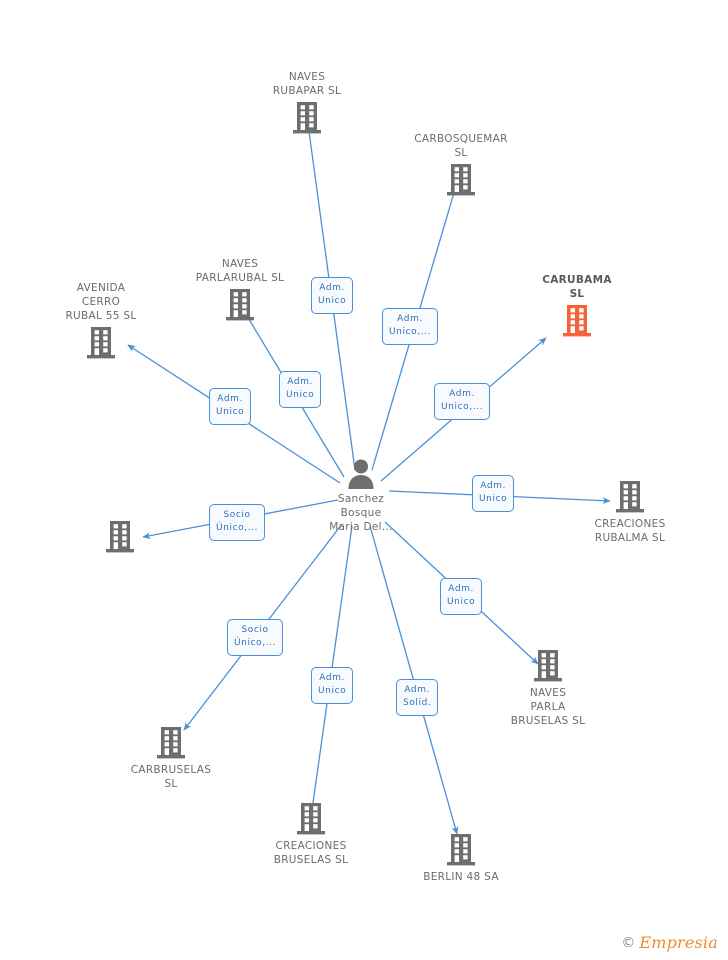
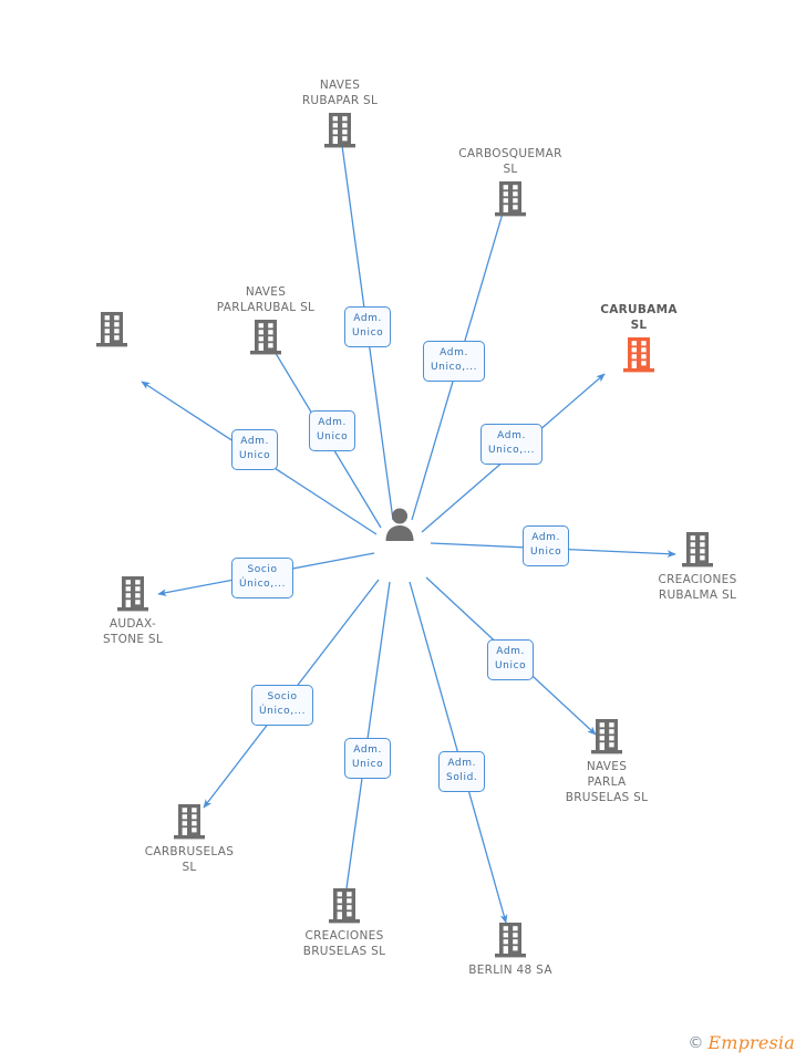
  NAVES
  RUBAPAR SL
  CARBOSQUEMAR
  SL
  CARUBAMA
  SL
  NAVES
  PARLARUBAL SL
- AVENIDA
- CERRO
- RUBAL 55 SL
  CREACIONES
  RUBALMA SL
+ AUDAX-
+ STONE SL
  NAVES
  PARLA
  BRUSELAS SL
  CARBRUSELAS
  SL
  CREACIONES
  BRUSELAS SL
  BERLIN 48 SA
- Sanchez
- Bosque
- Maria Del...
  Adm.
  Unico
  Adm.
  Unico,...
  Adm.
  Unico,...
  Adm.
  Unico
  Adm.
  Unico
  Adm.
  Unico
  Socio
  Único,...
  Adm.
  Unico
  Socio
  Único,...
  Adm.
  Unico
  Adm.
  Solid.
  ©
  Empresia
